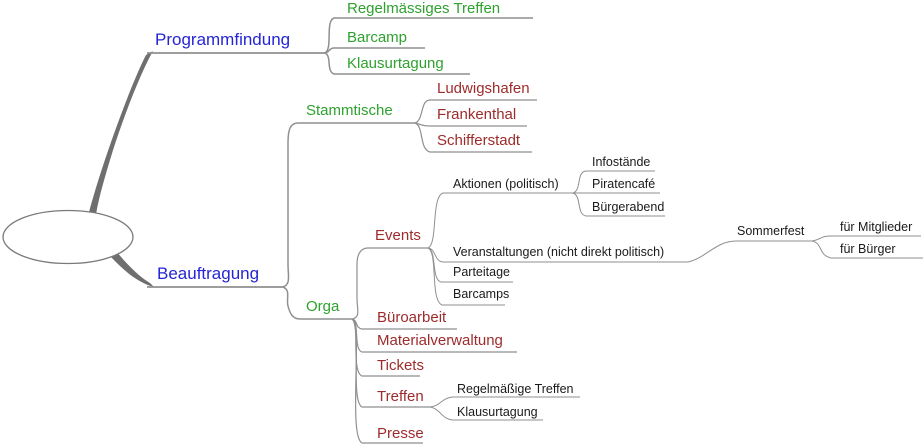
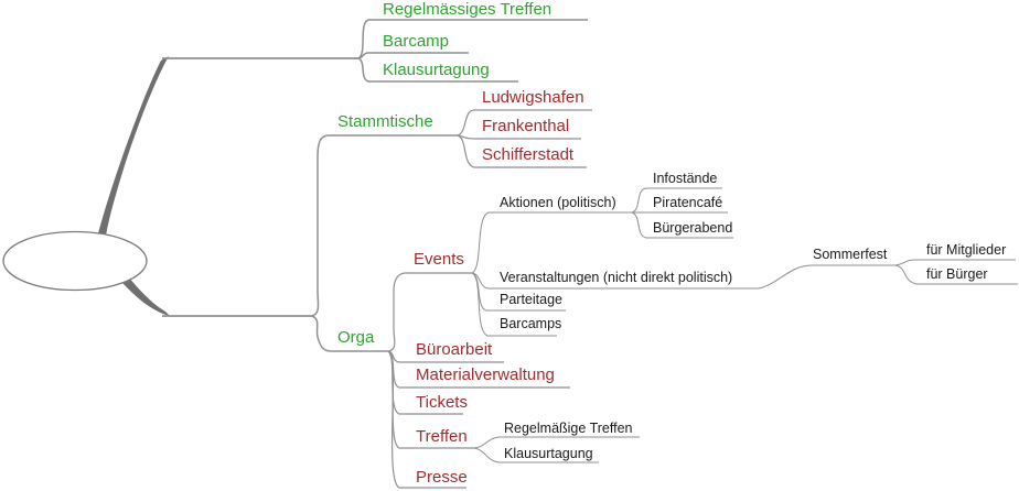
- Programmfindung
- Beauftragung
  Regelmässiges Treffen
  Barcamp
  Klausurtagung
  Stammtische
  Orga
  Ludwigshafen
  Frankenthal
  Schifferstadt
  Events
  Büroarbeit
  Materialverwaltung
  Tickets
  Treffen
  Presse
  Aktionen (politisch)
  Infostände
  Piratencafé
  Bürgerabend
  Veranstaltungen (nicht direkt politisch)
  Parteitage
  Barcamps
  Sommerfest
  für Mitglieder
  für Bürger
  Regelmäßige Treffen
  Klausurtagung
